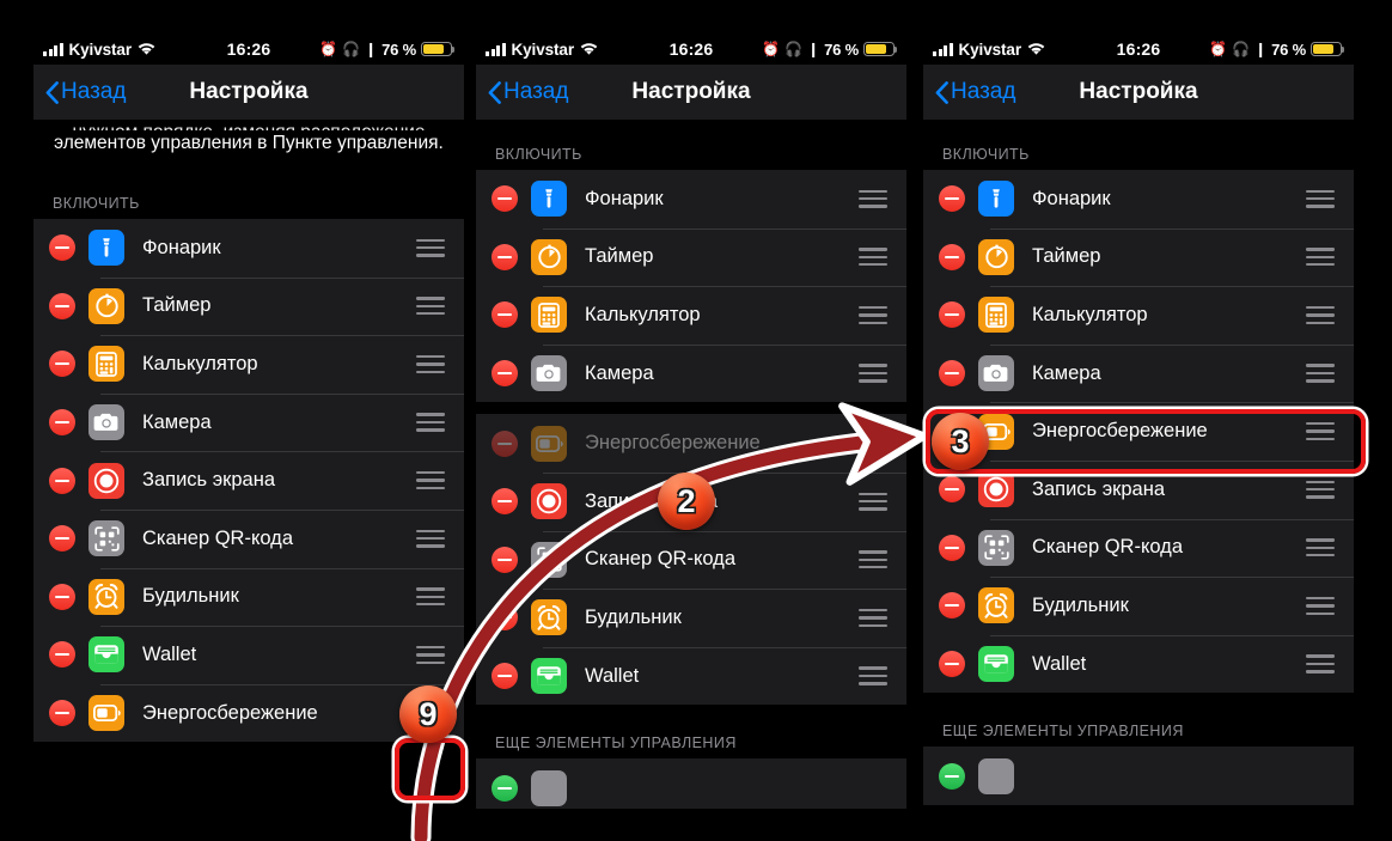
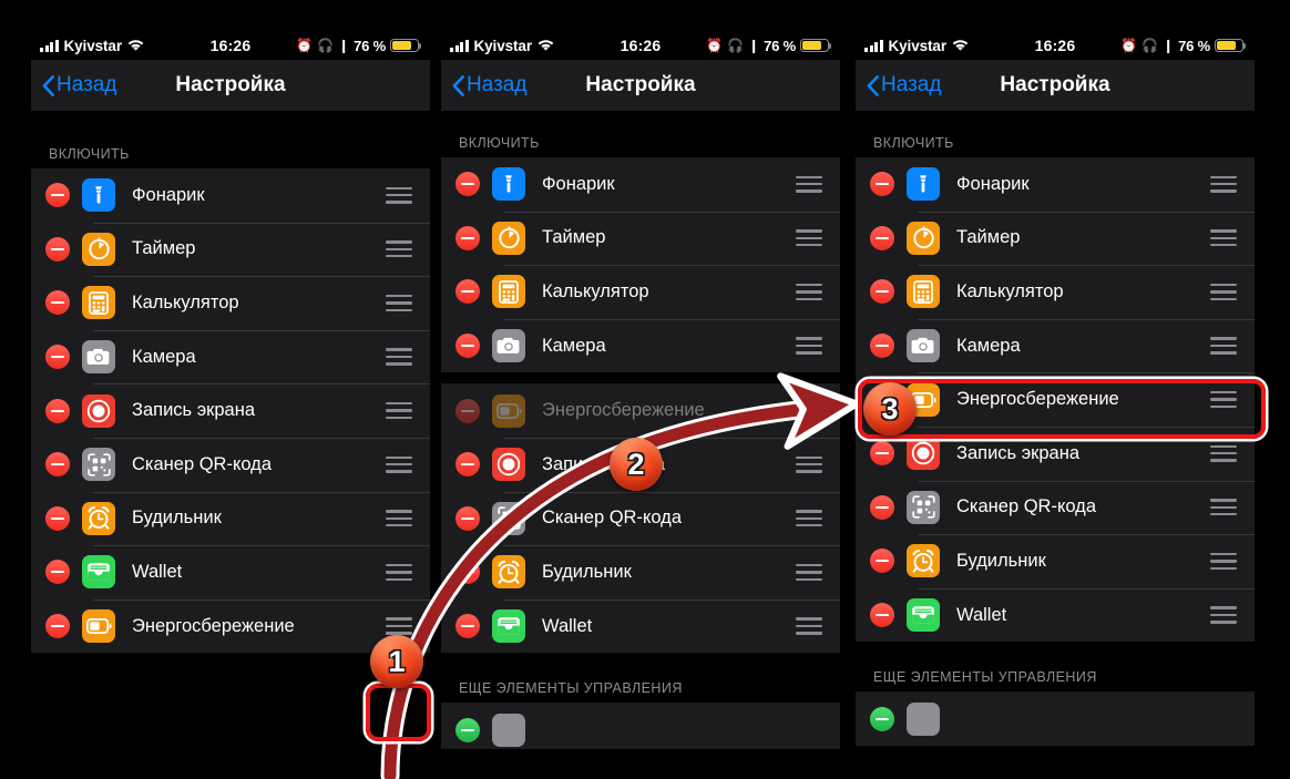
  Kyivstar
  16:26
  ⏰
  🎧
  ❙
  76 %
  Назад
  Настройка
- элементов управления в Пункте управления.
  ВКЛЮЧИТЬ
  Фонарик
  Таймер
  Калькулятор
  Камера
  Запись экрана
  Сканер QR-кода
  Будильник
  Wallet
  Энергосбережение
  Kyivstar
  16:26
  ⏰
  🎧
  ❙
  76 %
  Назад
  Настройка
  ВКЛЮЧИТЬ
  Фонарик
  Таймер
  Калькулятор
  Камера
  Энергосбережение
  Сканер QR-кода
  Будильник
  Wallet
  ЕЩЕ ЭЛЕМЕНТЫ УПРАВЛЕНИЯ
  Kyivstar
  16:26
  ⏰
  🎧
  ❙
  76 %
  Назад
  Настройка
  ВКЛЮЧИТЬ
  Фонарик
  Таймер
  Калькулятор
  Камера
  Энергосбережение
  Запись экрана
  Сканер QR-кода
  Будильник
  Wallet
  ЕЩЕ ЭЛЕМЕНТЫ УПРАВЛЕНИЯ
- 9
+ 1
  2
  3
